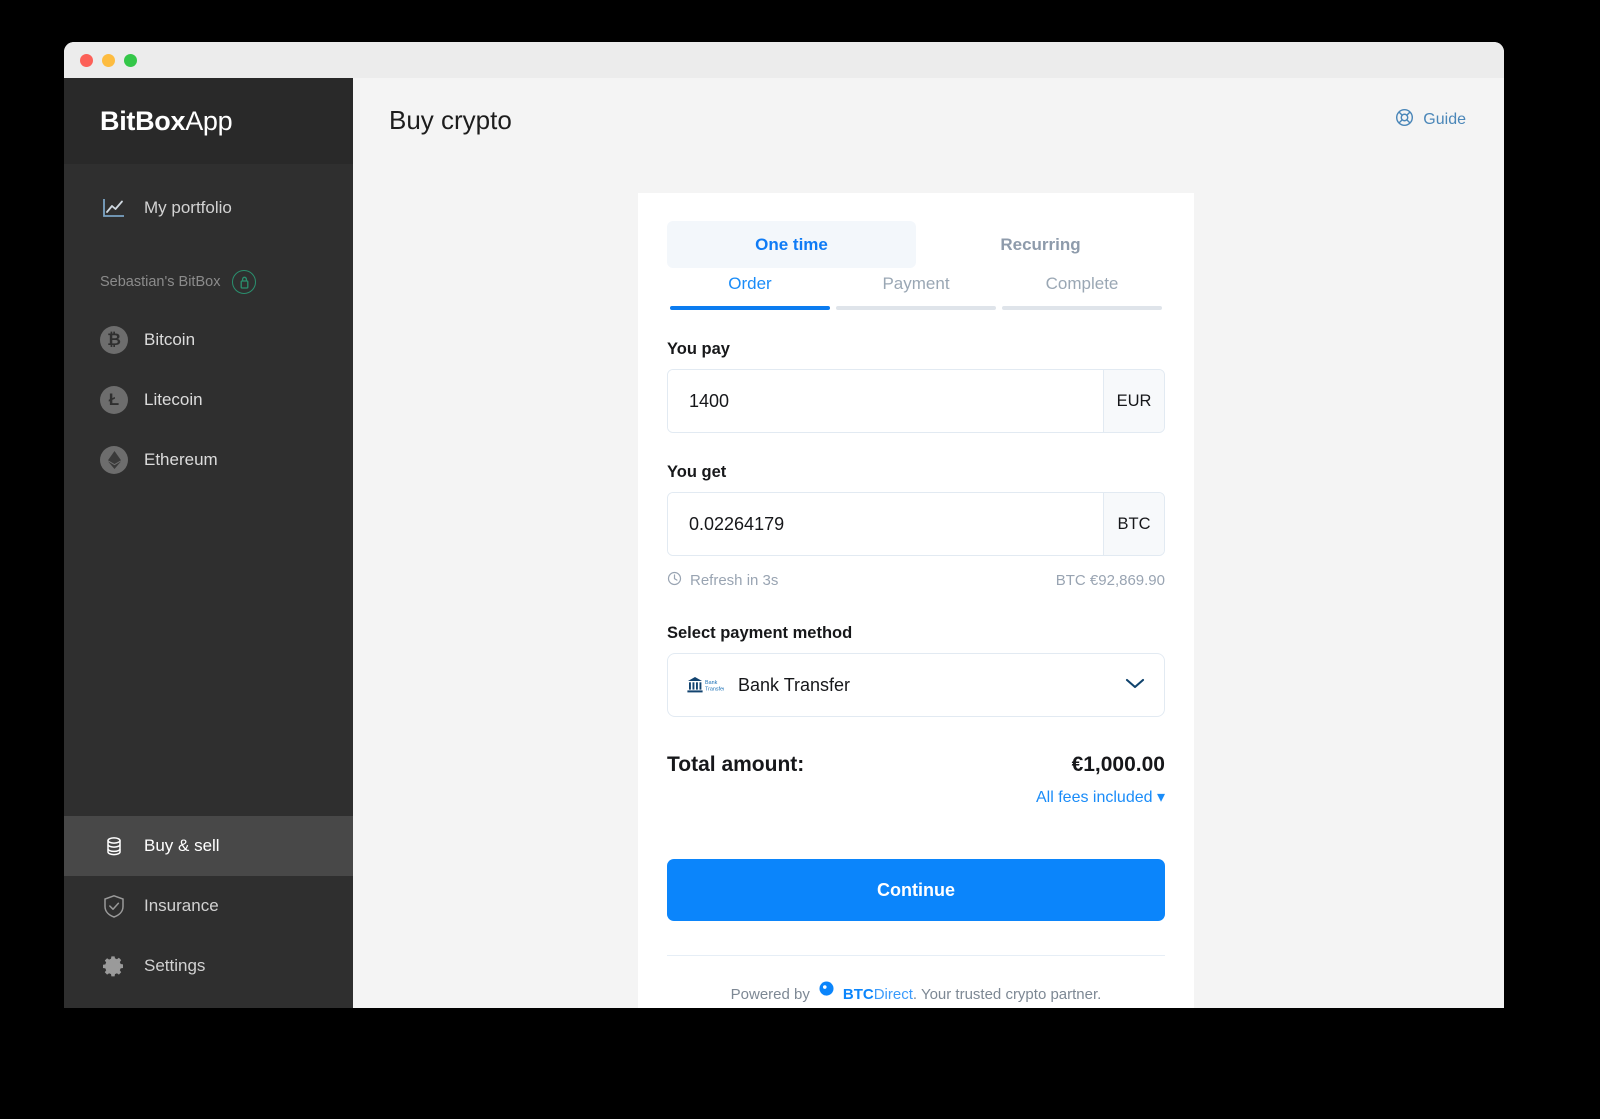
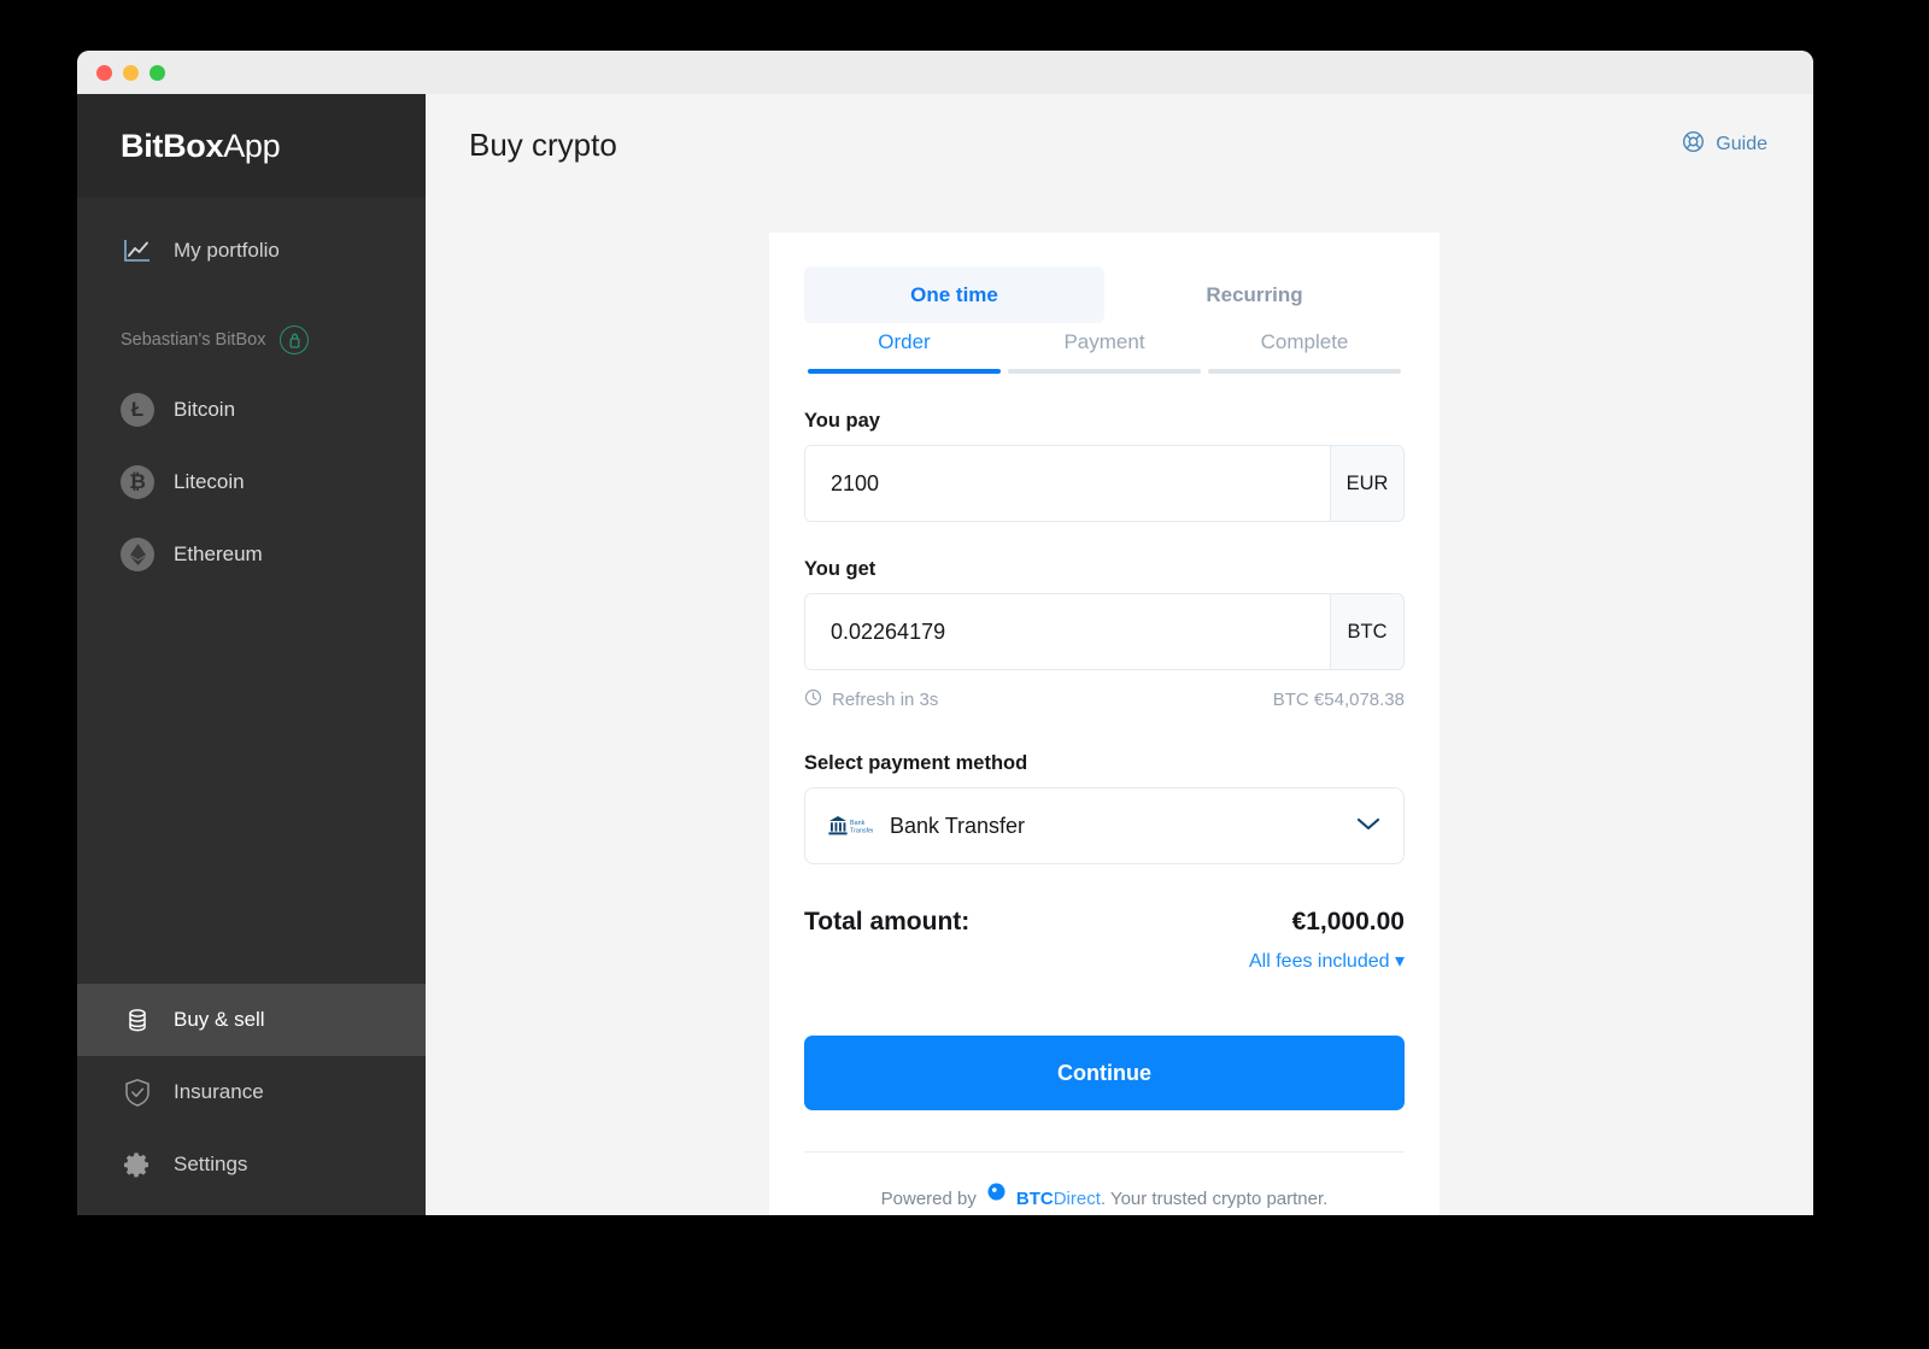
  BitBox
  App
  My portfolio
  Sebastian's BitBox
- ₿
+ Ł
  Bitcoin
- Ł
+ ₿
  Litecoin
  Ethereum
  Buy & sell
  Insurance
  Settings
  Buy crypto
  Guide
  One time
  Recurring
  Order
  Payment
  Complete
  You pay
- 1400
+ 2100
  EUR
  You get
  0.02264179
  BTC
  Refresh in 3s
- BTC €92,869.90
+ BTC €54,078.38
  Select payment method
  Bank Transfer
  Total amount:
  €1,000.00
  All fees included ▾
  Continue
  Powered by
  BTCDirect. Your trusted crypto partner.
